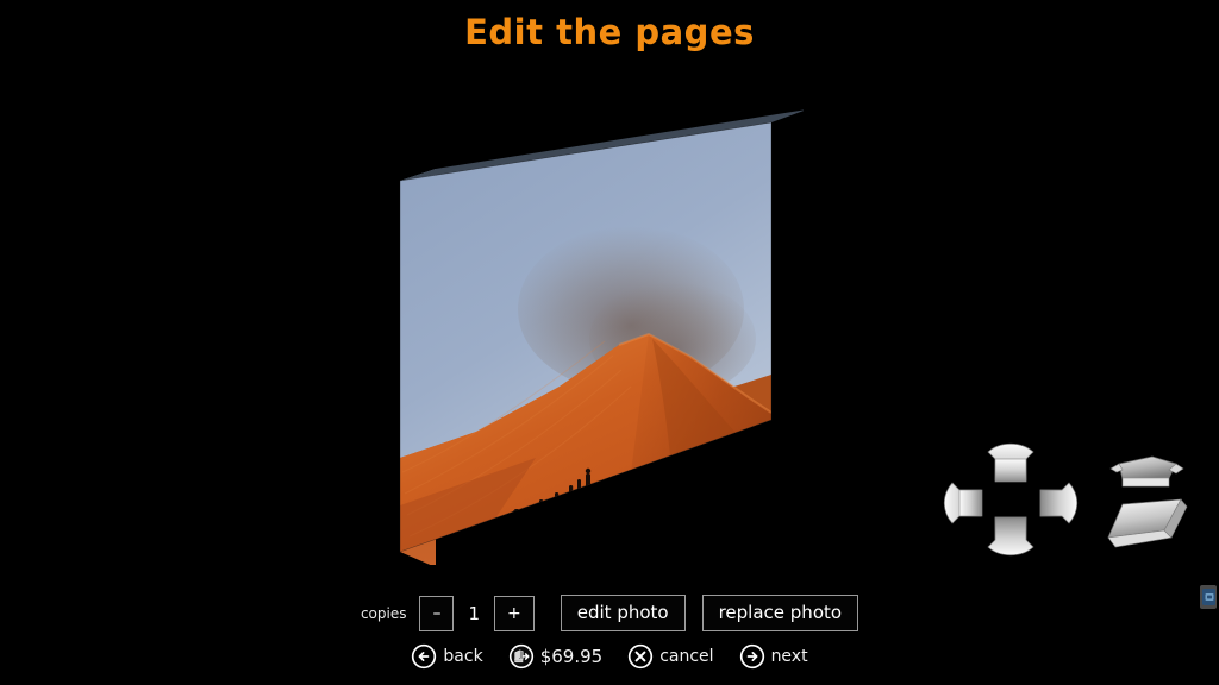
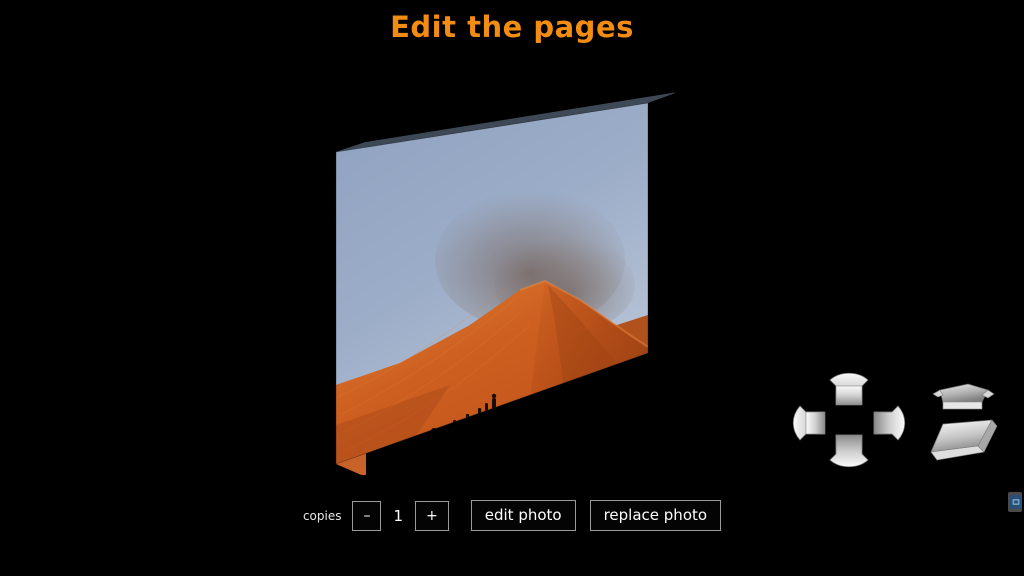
  Edit the pages
  copies
  –
  1
  +
  edit photo
  replace photo
- back
- $69.95
- cancel
- next
